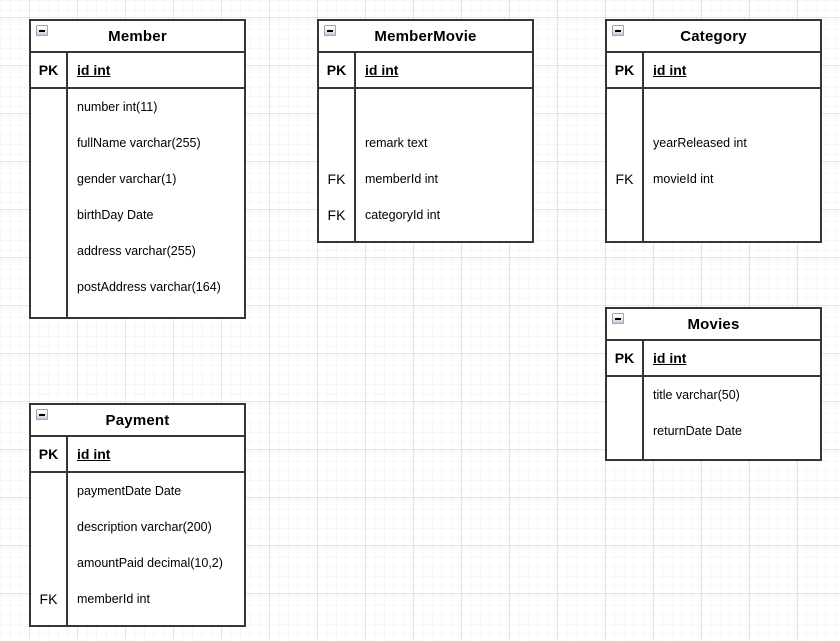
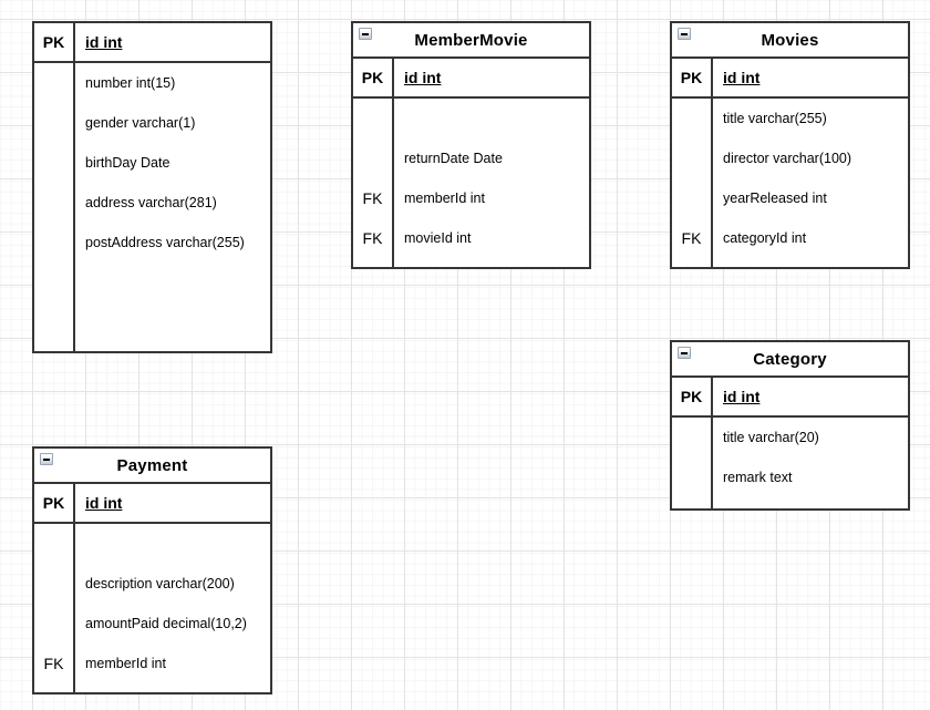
- Member
  PK
  id int
- number int(11)
+ number int(15)
- fullName varchar(255)
  gender varchar(1)
  birthDay Date
- address varchar(255)
+ address varchar(281)
- postAddress varchar(164)
+ postAddress varchar(255)
  MemberMovie
  PK
  id int
- remark text
+ returnDate Date
  FK
  memberId int
  FK
- categoryId int
+ movieId int
- Category
+ Movies
  PK
  id int
+ title varchar(255)
+ director varchar(100)
  yearReleased int
  FK
- movieId int
+ categoryId int
- Movies
+ Category
  PK
  id int
- title varchar(50)
+ title varchar(20)
- returnDate Date
+ remark text
  Payment
  PK
  id int
- paymentDate Date
  description varchar(200)
  amountPaid decimal(10,2)
  FK
  memberId int
